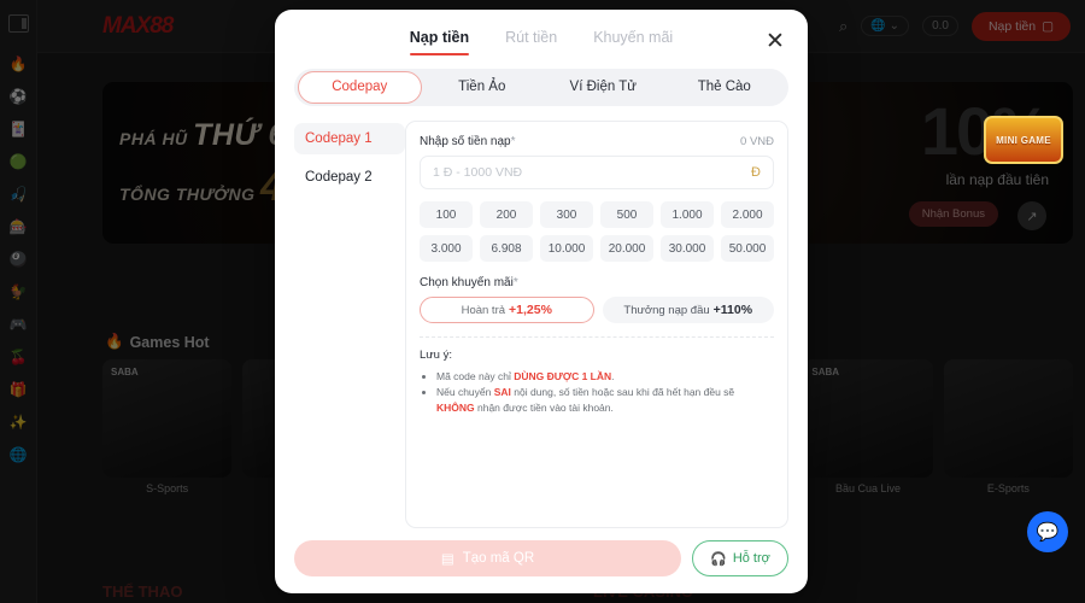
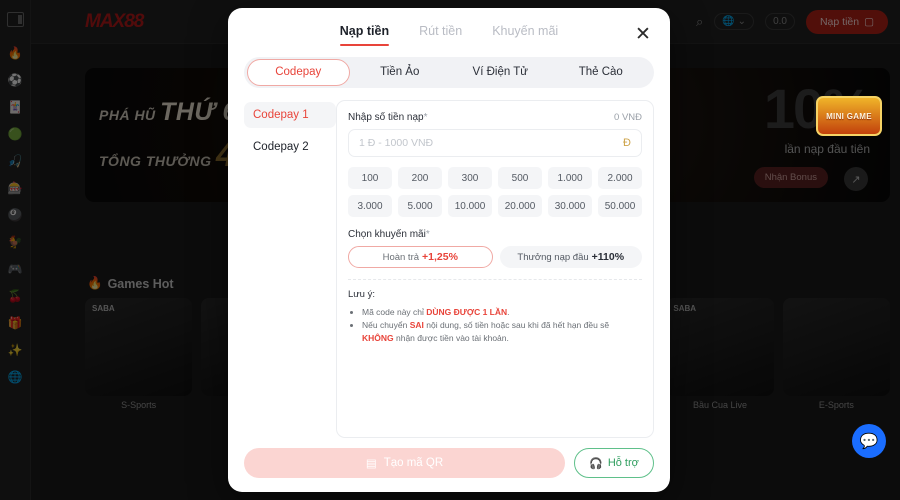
  🔥
  ⚽
  🃏
  🟢
  🎣
  🎰
  🎱
  🐓
  🎮
  🍒
  🎁
  ✨
  🌐
  MAX88
  ⌕
  🌐
  ⌄
  0.0
  Nạp tiền
  ▢
  PHÁ HŨ THỨ
  TỔNG THƯỞNG 4
  lần nạp đầu tiên
  Nhận Bonus
  ↗
  MINI GAME
  🔥
  Games Hot
  SABA
  S-Sports
  SABA
  Bầu Cua Live
  E-Sports
- THỂ THAO
  💬
  Nạp tiền
  Rút tiền
  Khuyến mãi
  ✕
  Codepay
  Tiền Ảo
  Ví Điện Tử
  Thẻ Cào
  Codepay 1
  Codepay 2
  Nhập số tiền nạp*
  0 VNĐ
  1 Đ - 1000 VNĐ
  Đ
  100
  200
  300
  500
  1.000
  2.000
  3.000
- 6.908
+ 5.000
  10.000
  20.000
  30.000
  50.000
  Chọn khuyến mãi*
  Hoàn trả
  +1,25%
  Thưởng nạp đầu
  +110%
  Lưu ý:
  Mã code này chỉ DÙNG ĐƯỢC 1 LẦN.
  Nếu chuyển SAI nội dung, số tiền hoặc sau khi đã hết hạn đều sẽ KHÔNG nhận được tiền vào tài khoản.
  ▤
  Tạo mã QR
  🎧
  Hỗ trợ
